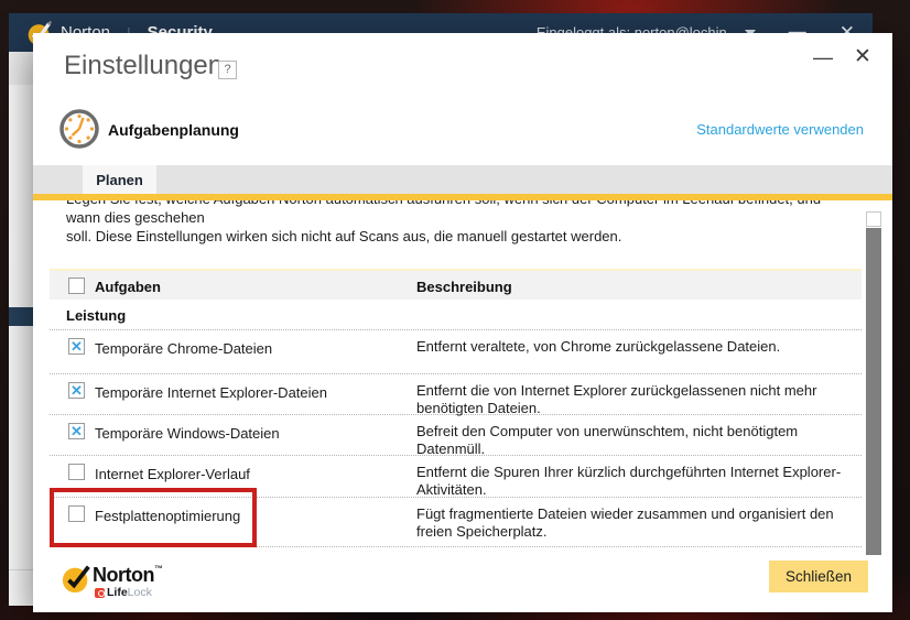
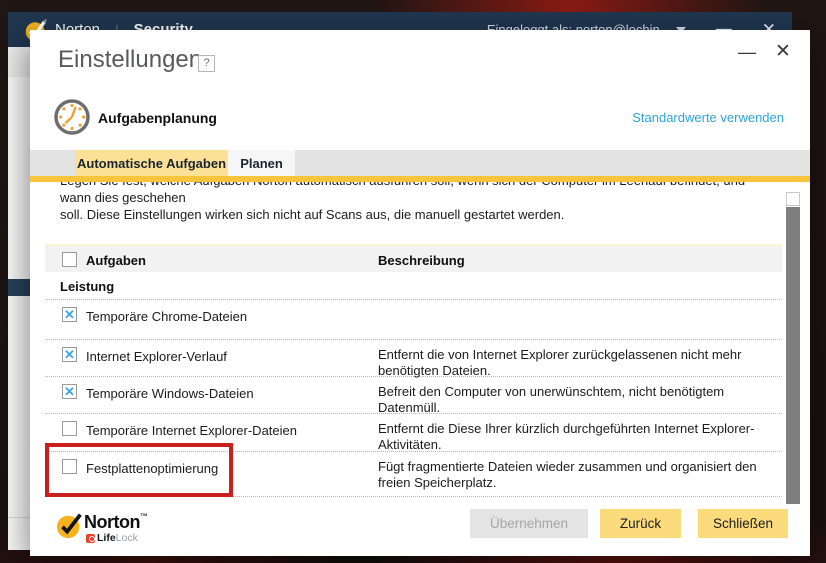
  —
  ✕
  Einstellungen
  ?
  —
  ✕
  Aufgabenplanung
  Standardwerte verwenden
+ Automatische Aufgaben
  Planen
  soll. Diese Einstellungen wirken sich nicht auf Scans aus, die manuell gestartet werden.
  Aufgaben
  Beschreibung
  Leistung
  Temporäre Chrome-Dateien
- Entfernt veraltete, von Chrome zurückgelassene Dateien.
- Temporäre Internet Explorer-Dateien
+ Internet Explorer-Verlauf
  Entfernt die von Internet Explorer zurückgelassenen nicht mehr benötigten Dateien.
  Temporäre Windows-Dateien
  Befreit den Computer von unerwünschtem, nicht benötigtem Datenmüll.
- Internet Explorer-Verlauf
+ Temporäre Internet Explorer-Dateien
- Entfernt die Spuren Ihrer kürzlich durchgeführten Internet Explorer-Aktivitäten.
+ Entfernt die Diese Ihrer kürzlich durchgeführten Internet Explorer-Aktivitäten.
  Festplattenoptimierung
  Fügt fragmentierte Dateien wieder zusammen und organisiert den freien Speicherplatz.
  Norton™
  Life
  Lock
+ Übernehmen
+ Zurück
  Schließen
